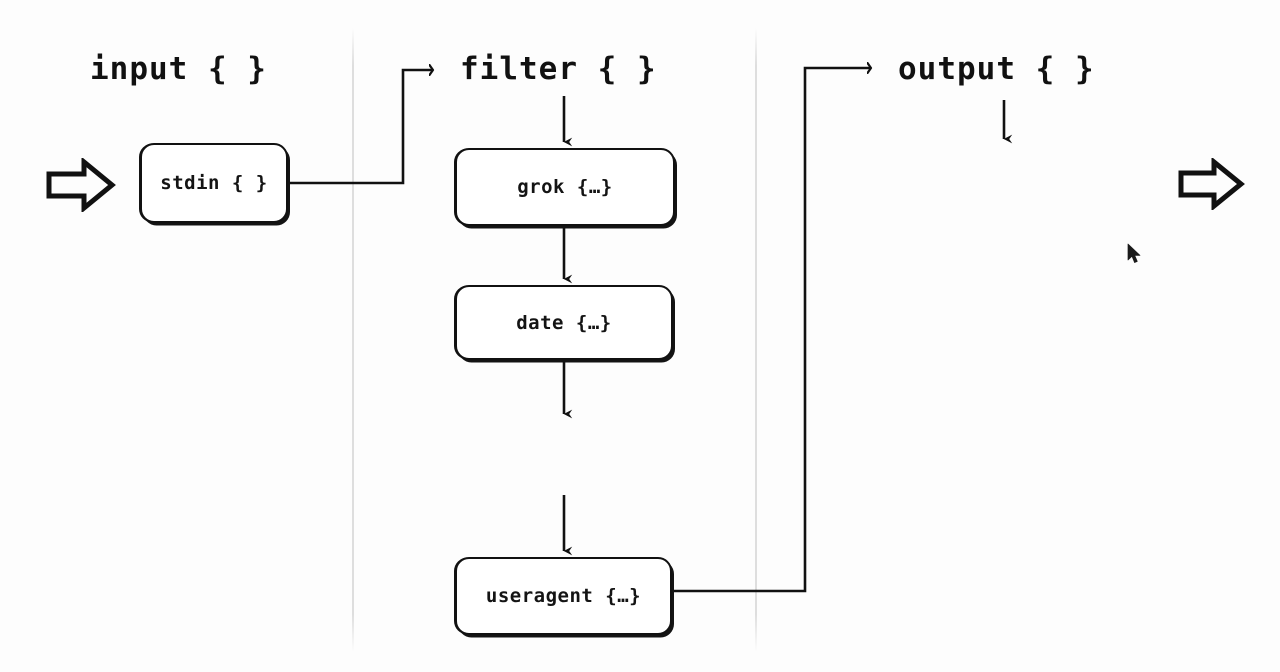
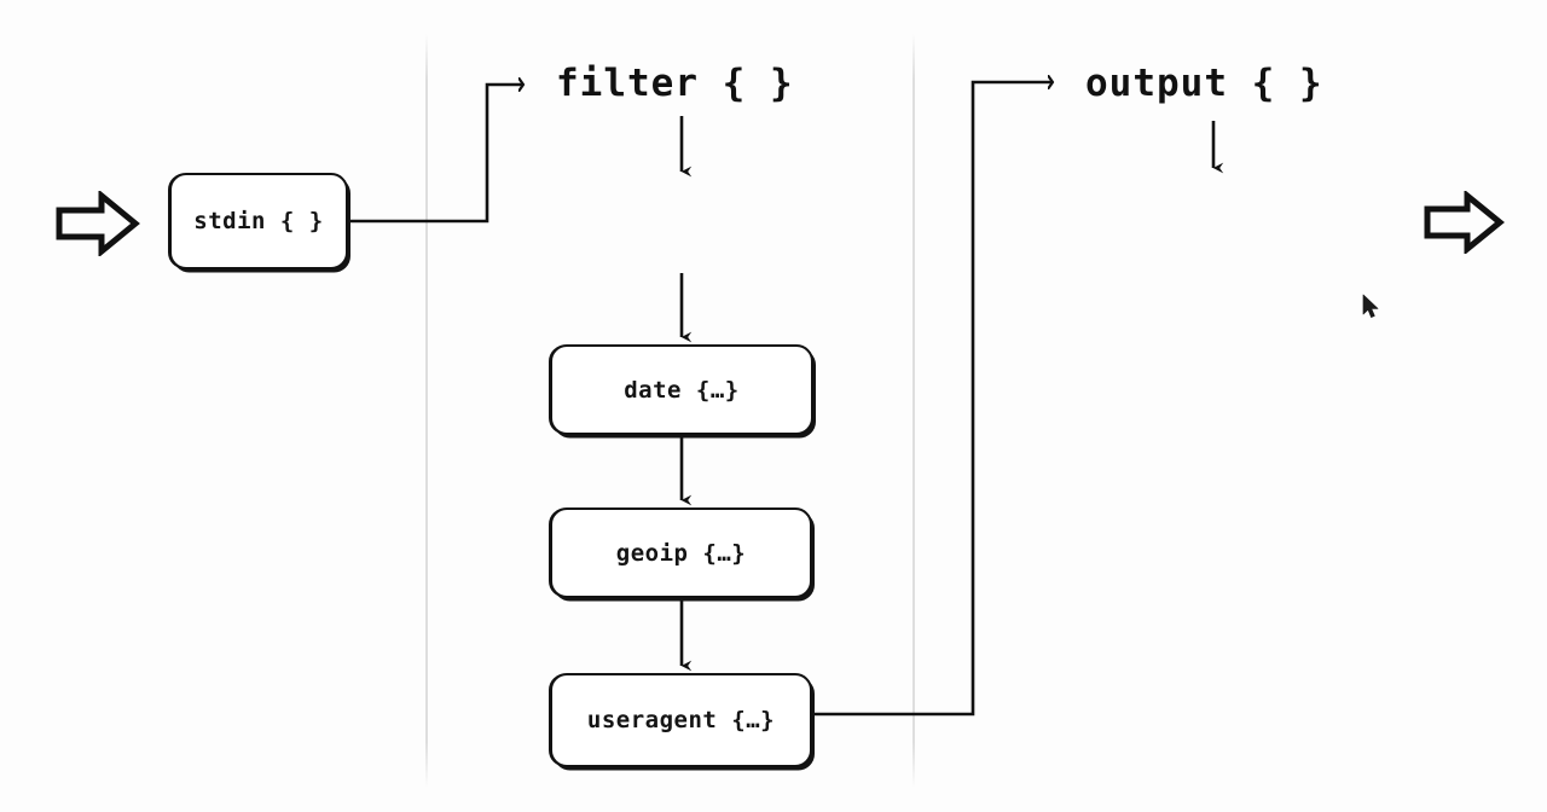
- input { }
  filter { }
  output { }
  stdin { }
- grok {…}
  date {…}
+ geoip {…}
  useragent {…}
